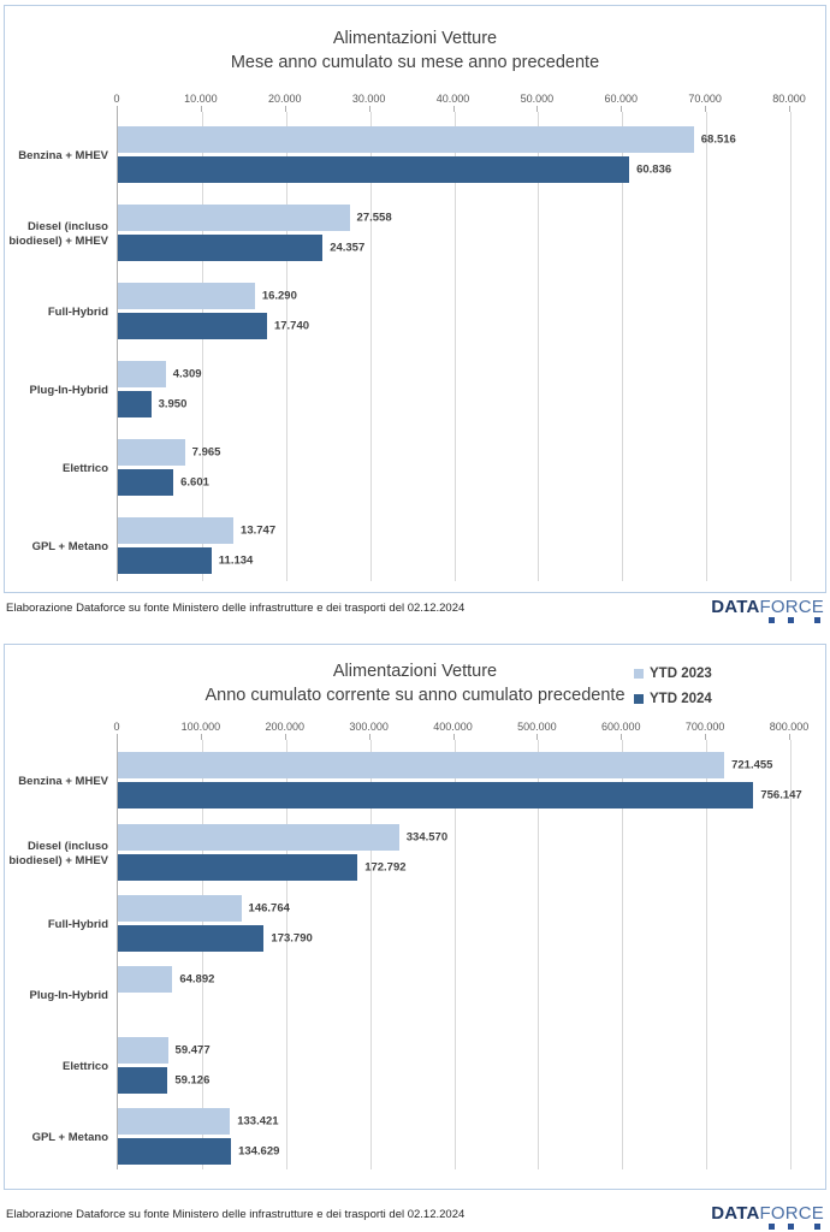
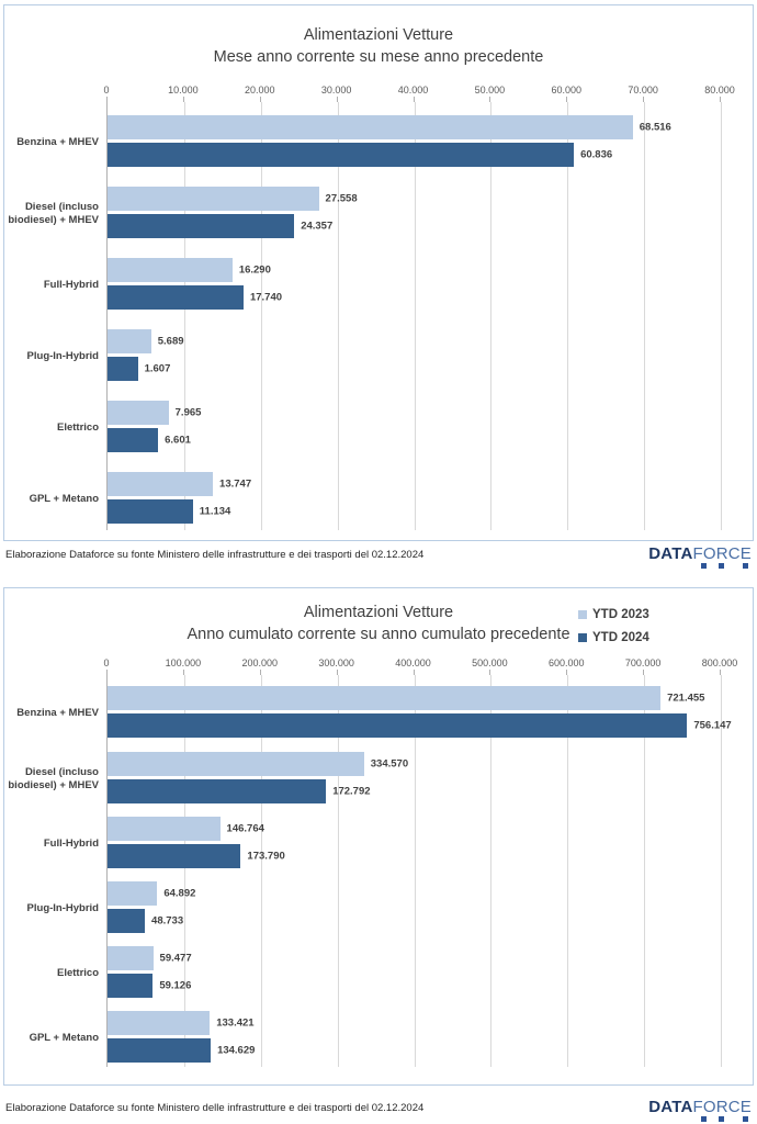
  Alimentazioni Vetture
- Mese anno cumulato su mese anno precedente
+ Mese anno corrente su mese anno precedente
  0
  10.000
  20.000
  30.000
  40.000
  50.000
  60.000
  70.000
  80.000
  Benzina + MHEV
  68.516
  60.836
  Diesel (incluso biodiesel) + MHEV
  27.558
  24.357
  Full-Hybrid
  16.290
  17.740
  Plug-In-Hybrid
- 4.309
+ 5.689
- 3.950
+ 1.607
  Elettrico
  7.965
  6.601
  GPL + Metano
  13.747
  11.134
  Elaborazione Dataforce su fonte Ministero delle infrastrutture e dei trasporti del 02.12.2024
  DATAFORCE
  Alimentazioni Vetture
  Anno cumulato corrente su anno cumulato precedente
  YTD 2023
  YTD 2024
  0
  100.000
  200.000
  300.000
  400.000
  500.000
  600.000
  700.000
  800.000
  Benzina + MHEV
  721.455
  756.147
  Diesel (incluso biodiesel) + MHEV
  334.570
  172.792
  Full-Hybrid
  146.764
  173.790
  Plug-In-Hybrid
  64.892
+ 48.733
  Elettrico
  59.477
  59.126
  GPL + Metano
  133.421
  134.629
  Elaborazione Dataforce su fonte Ministero delle infrastrutture e dei trasporti del 02.12.2024
  DATAFORCE
